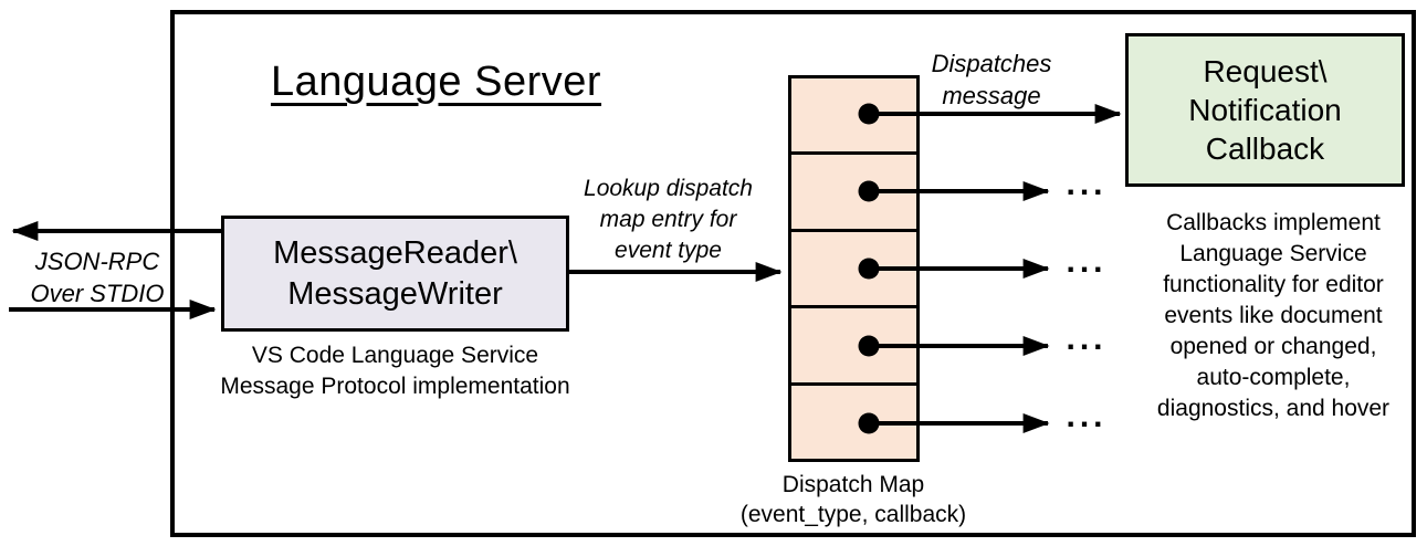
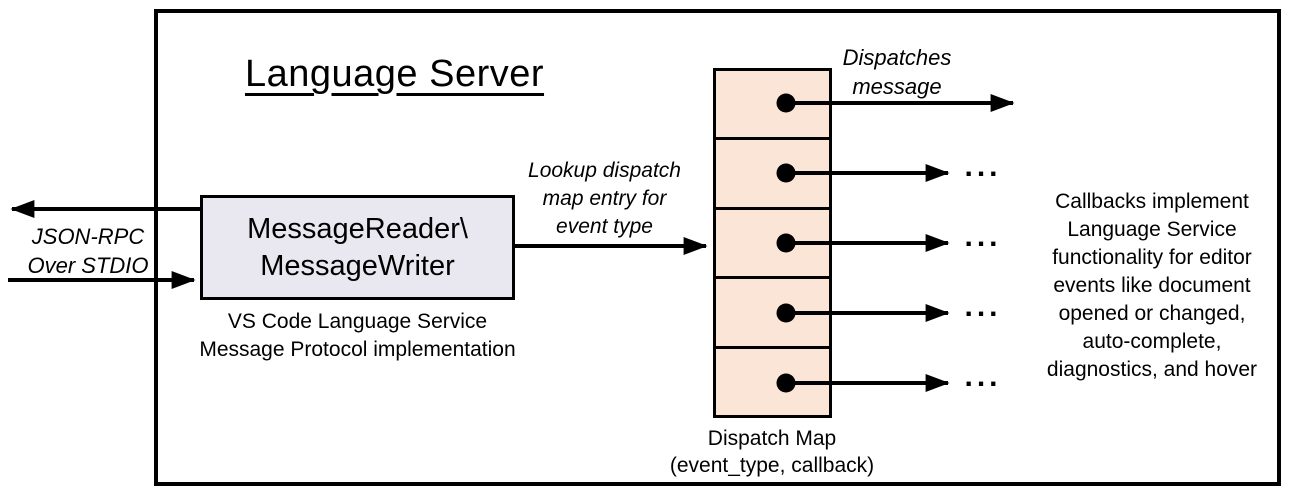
  Language Server
  JSON-RPC
  Over STDIO
  MessageReader\
  MessageWriter
  VS Code Language Service
  Message Protocol implementation
  Lookup dispatch
  map entry for
  event type
  Dispatch Map
  (event_type, callback)
  Dispatches
  message
- Request\
- Notification
- Callback
  Callbacks implement
  Language Service
  functionality for editor
  events like document
  opened or changed,
  auto-complete,
  diagnostics, and hover
  ...
  ...
  ...
  ...
